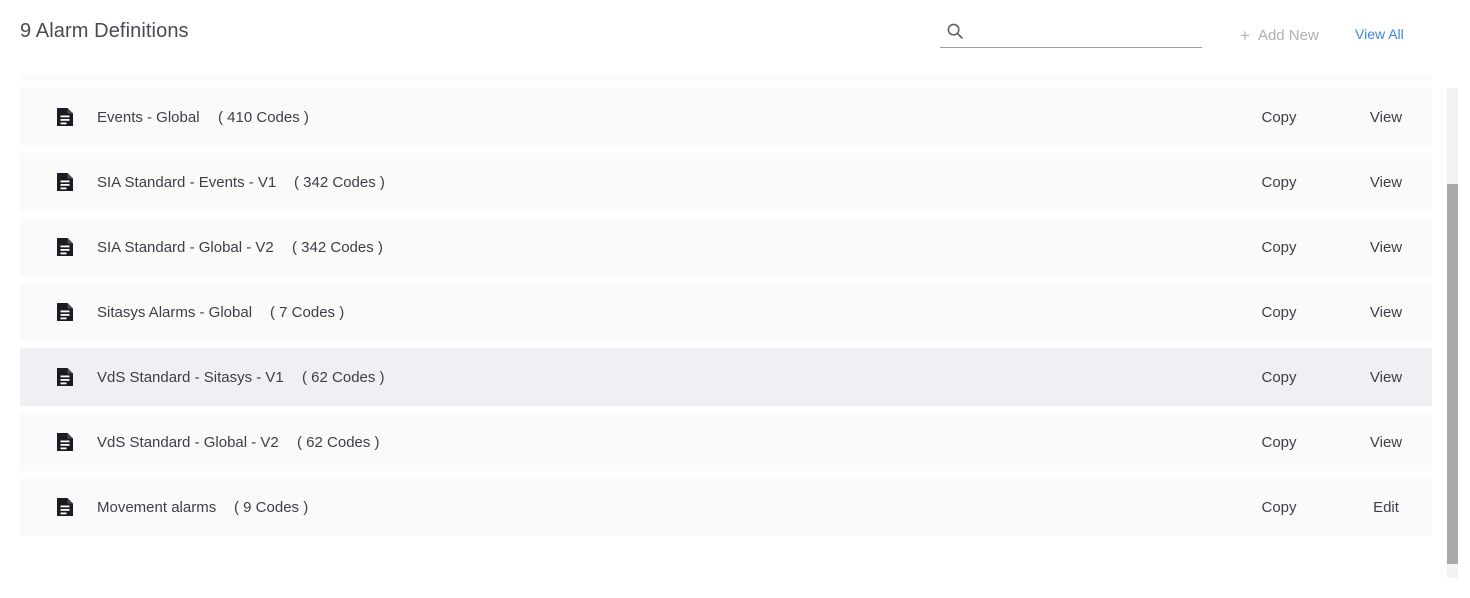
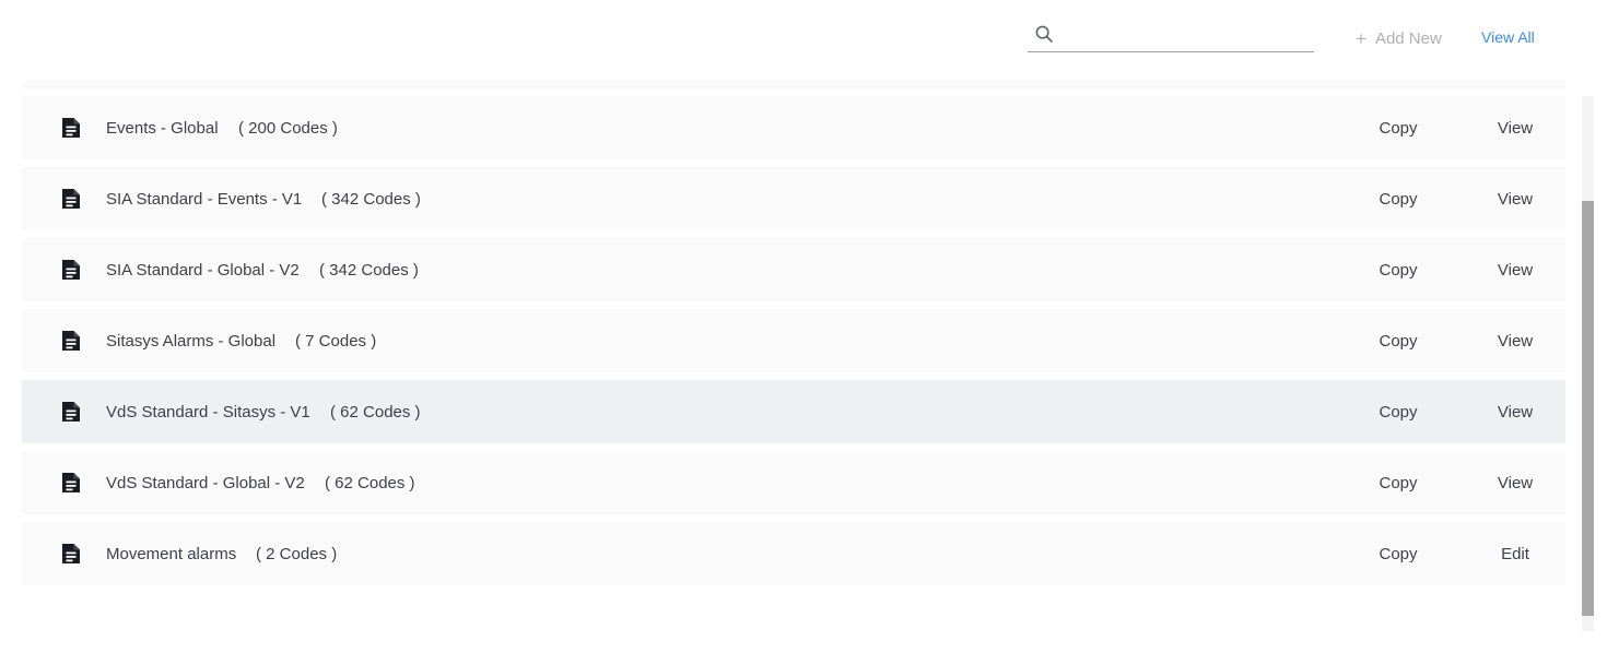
- 9 Alarm Definitions
  +
  Add New
  View All
  Events - Global
- ( 410 Codes )
+ ( 200 Codes )
  Copy
  View
  SIA Standard - Events - V1
  ( 342 Codes )
  Copy
  View
  SIA Standard - Global - V2
  ( 342 Codes )
  Copy
  View
  Sitasys Alarms - Global
  ( 7 Codes )
  Copy
  View
  VdS Standard - Sitasys - V1
  ( 62 Codes )
  Copy
  View
  VdS Standard - Global - V2
  ( 62 Codes )
  Copy
  View
  Movement alarms
- ( 9 Codes )
+ ( 2 Codes )
  Copy
  Edit
